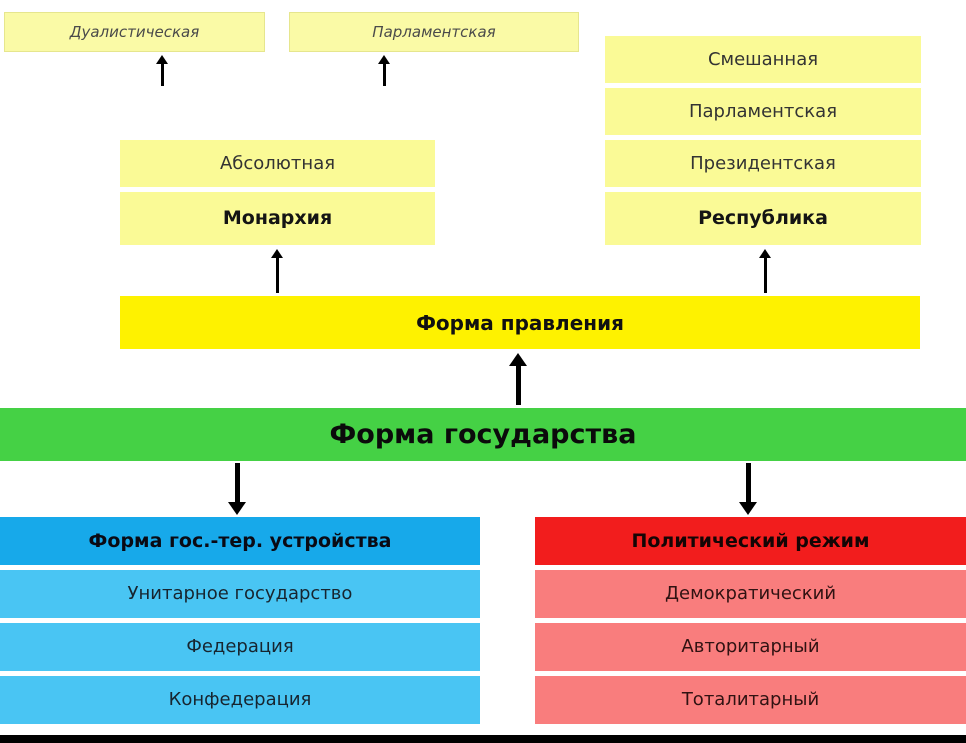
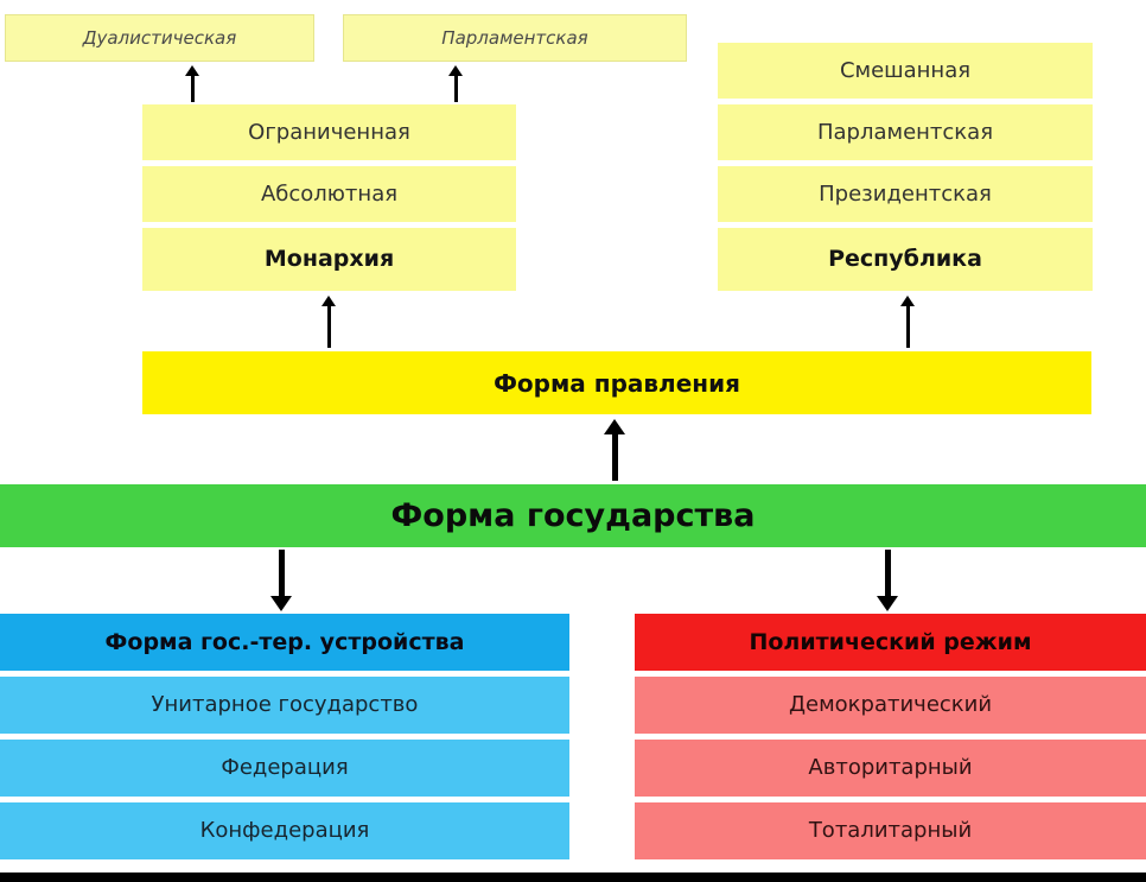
  Дуалистическая
  Парламентская
+ Ограниченная
  Абсолютная
  Монархия
  Смешанная
  Парламентская
  Президентская
  Республика
  Форма правления
  Форма государства
  Форма гос.-тер. устройства
  Унитарное государство
  Федерация
  Конфедерация
  Политический режим
  Демократический
  Авторитарный
  Тоталитарный
